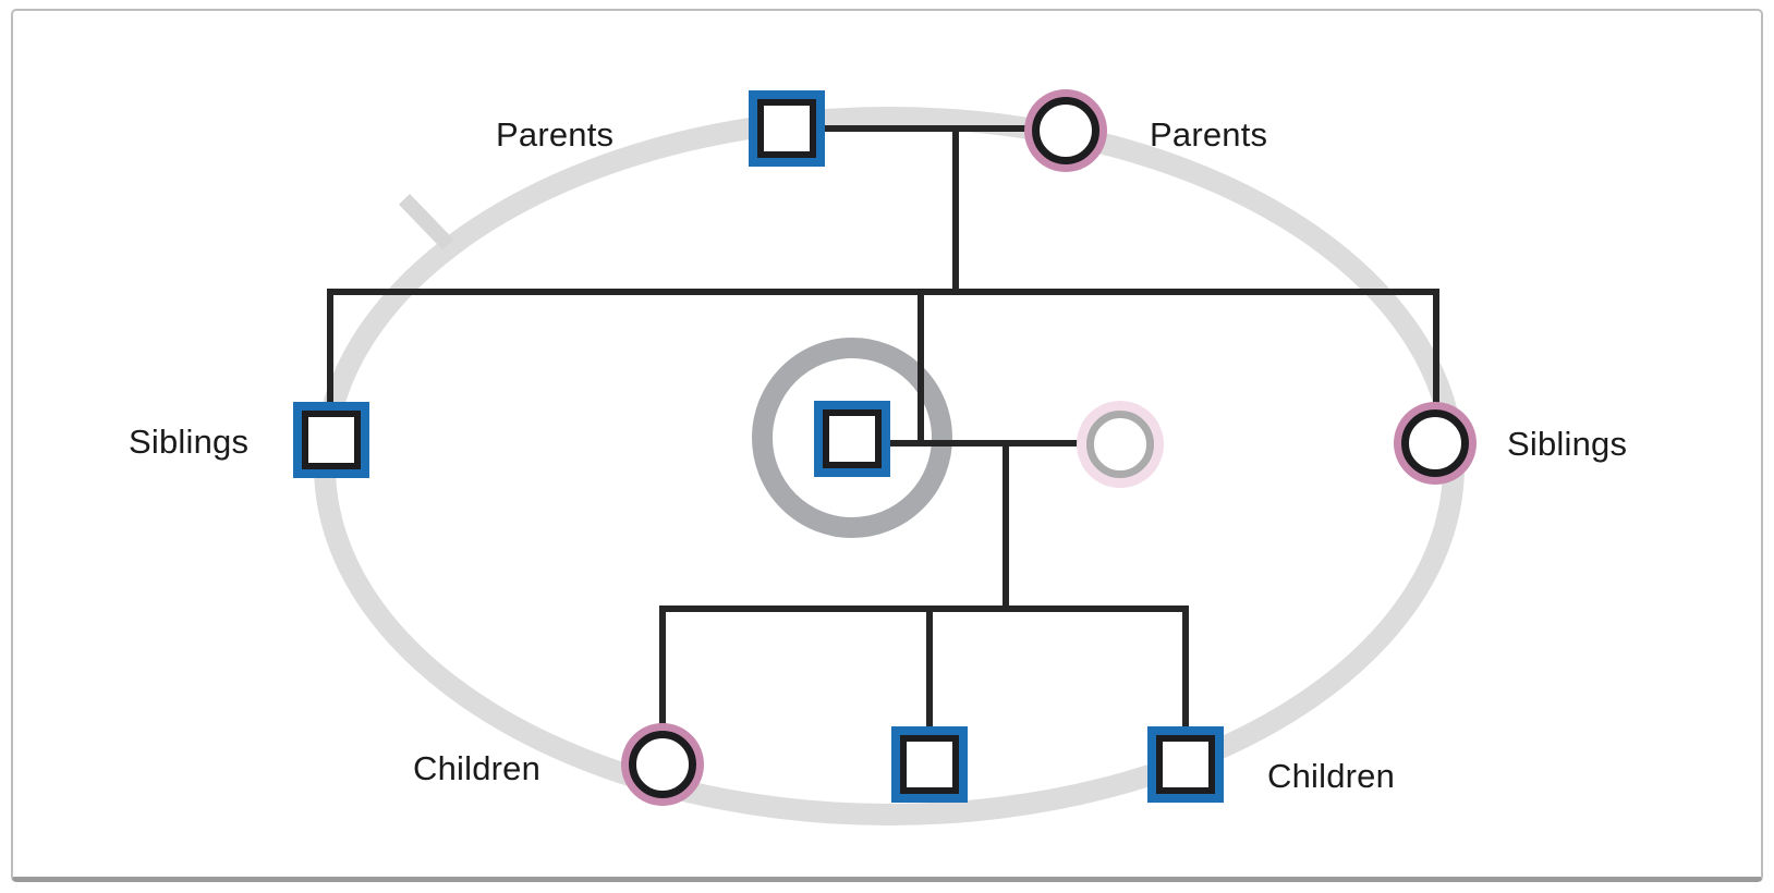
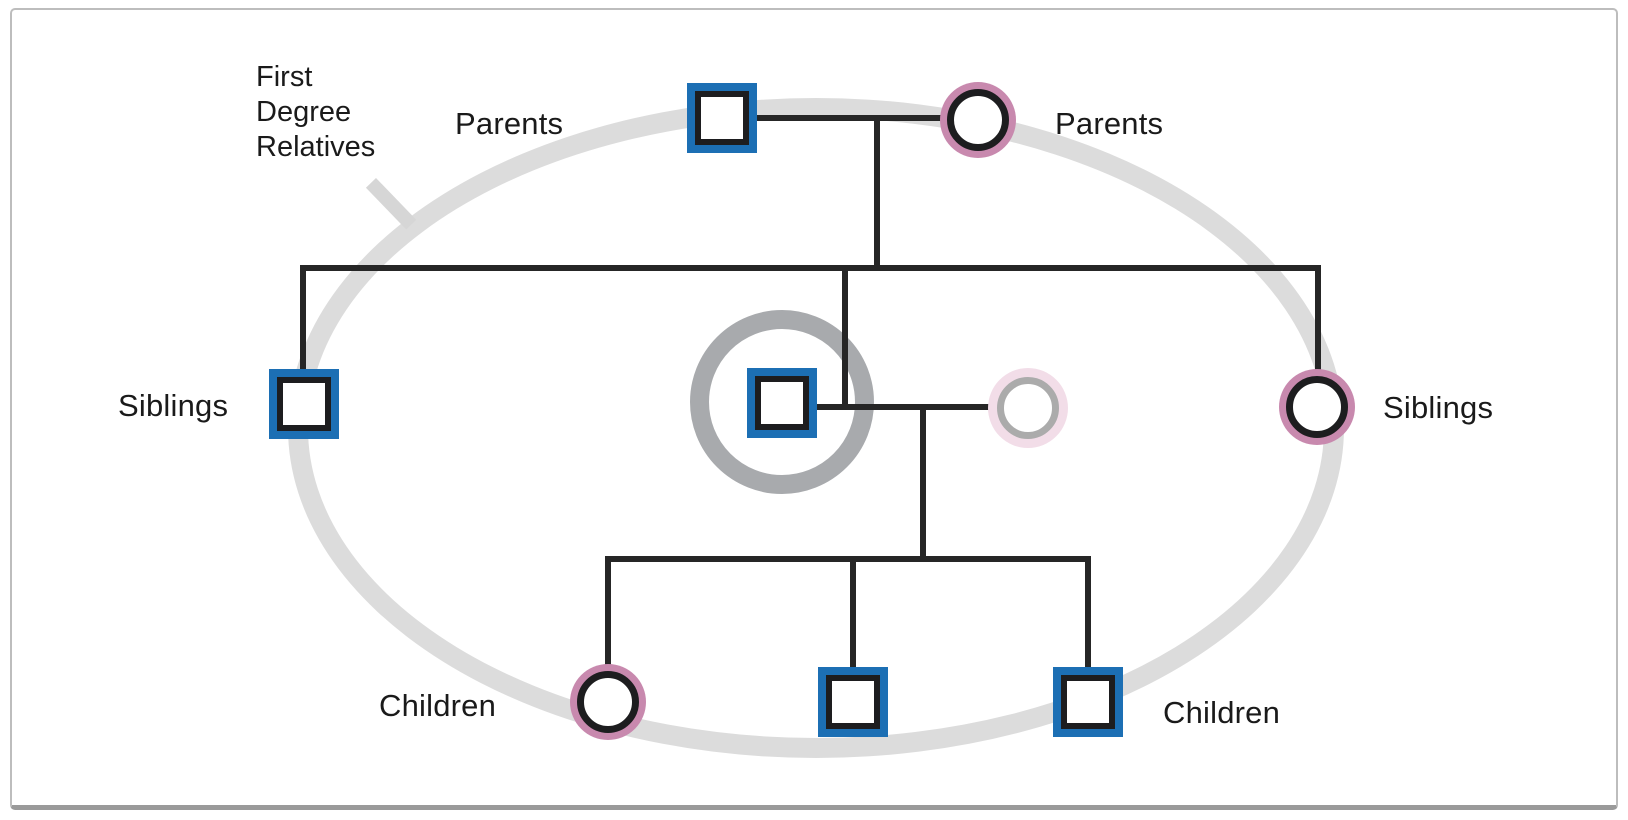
+ First
+ Degree
+ Relatives
  Parents
  Parents
  Siblings
  Siblings
  Children
  Children
